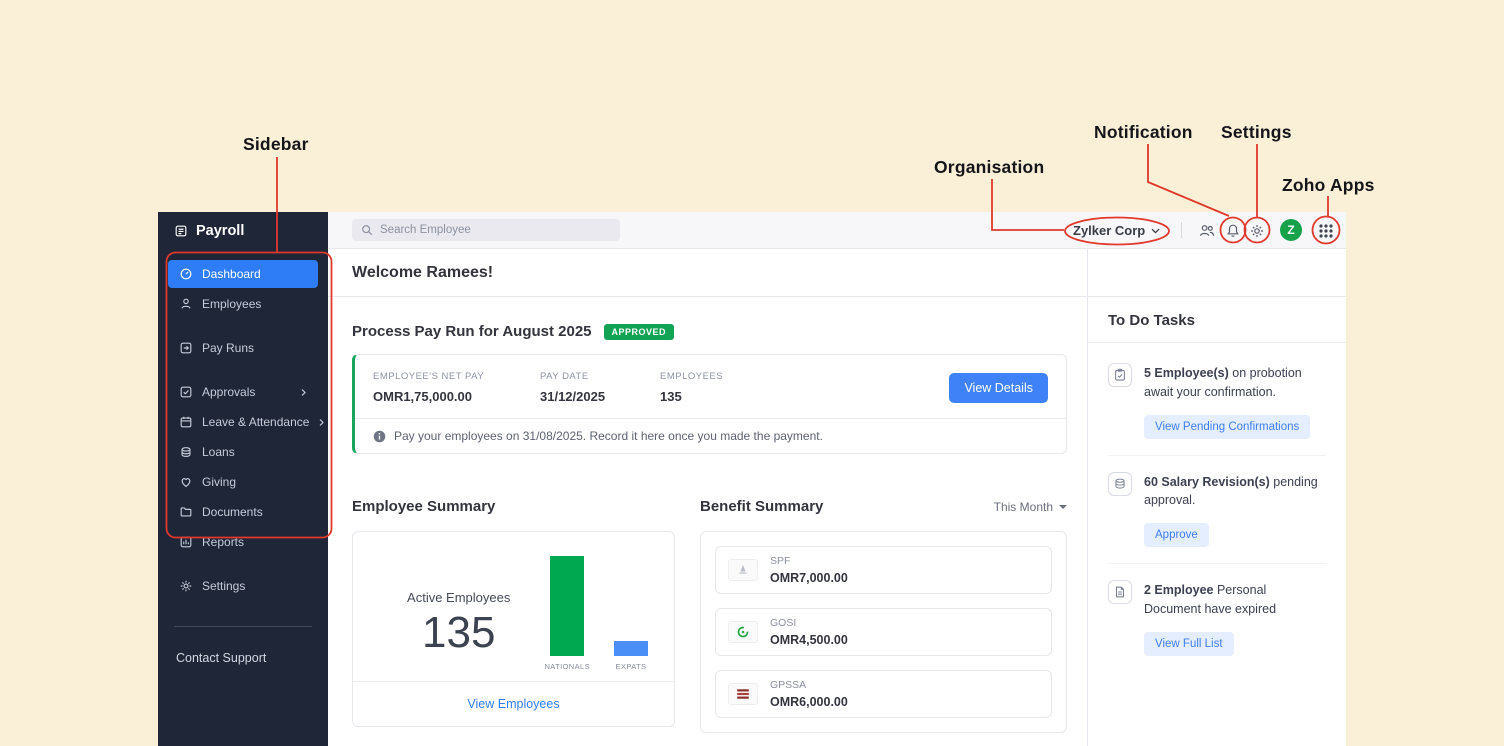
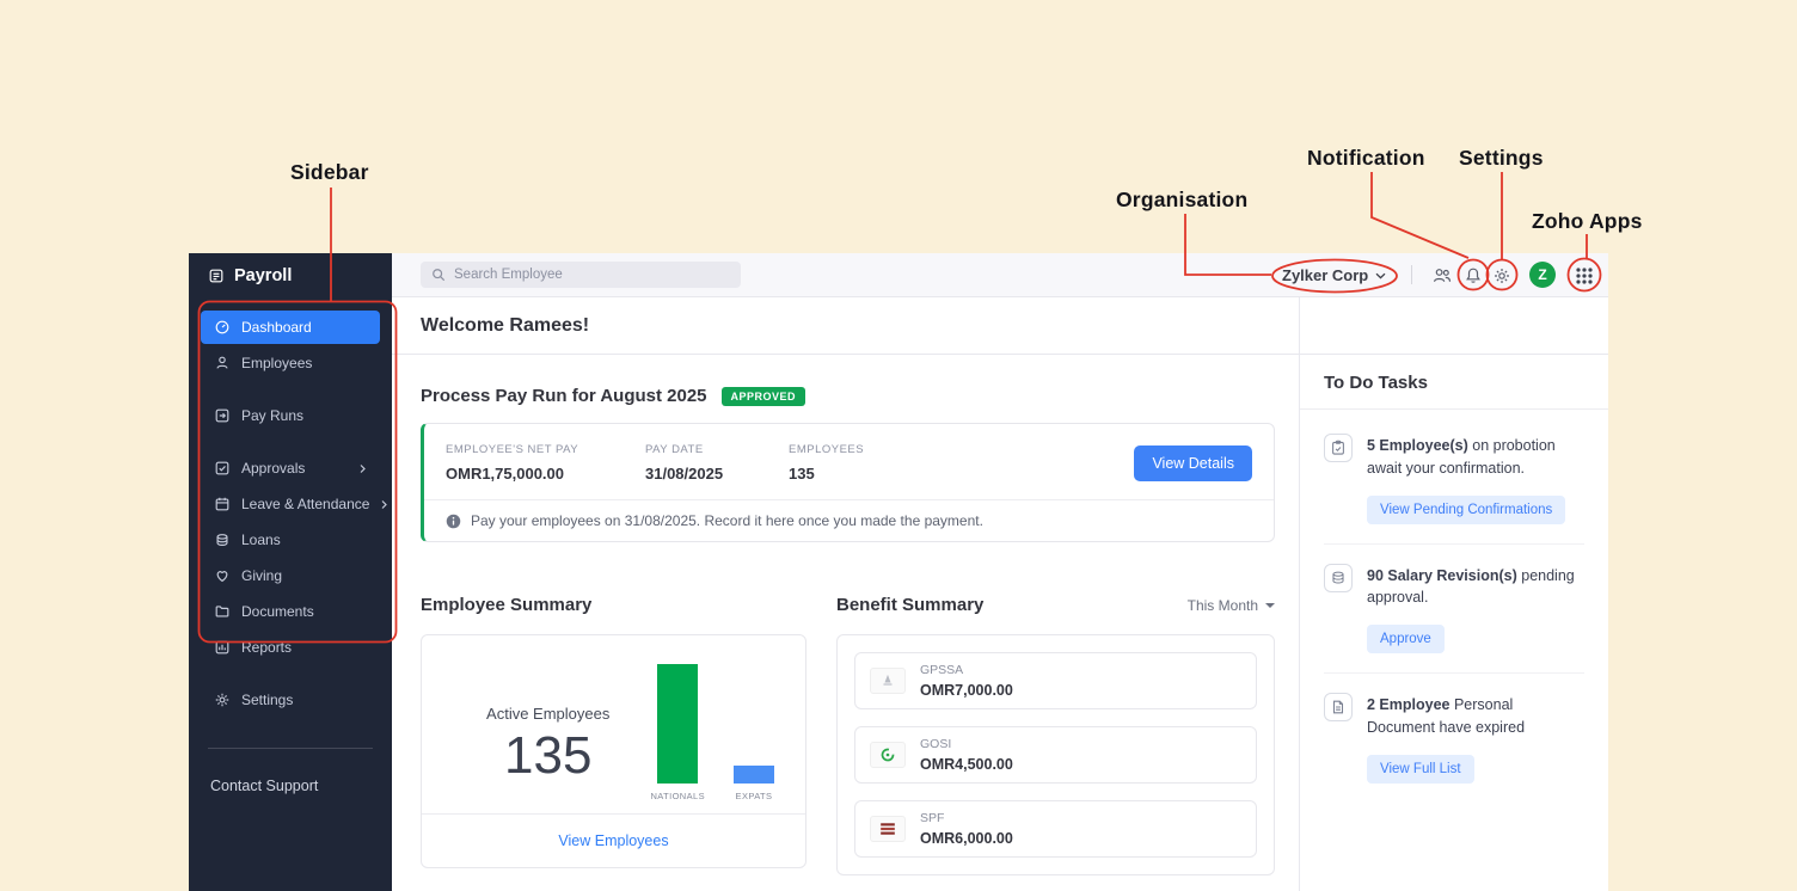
  Sidebar
  Organisation
  Notification
  Settings
  Zoho Apps
  Payroll
  Dashboard
  Employees
  Pay Runs
  Approvals
  Leave & Attendance
  Loans
  Giving
  Documents
  Reports
  Settings
  Contact Support
  Search Employee
  Zylker Corp
  Z
  Welcome Ramees!
  Process Pay Run for August 2025
  APPROVED
  EMPLOYEE'S NET PAY
  OMR1,75,000.00
  PAY DATE
- 31/12/2025
+ 31/08/2025
  EMPLOYEES
  135
  View Details
  Pay your employees on 31/08/2025. Record it here once you made the payment.
  Employee Summary
  Active Employees
  135
  NATIONALS
  EXPATS
  View Employees
  Benefit Summary
  This Month
- SPF
+ GPSSA
  OMR7,000.00
  GOSI
  OMR4,500.00
- GPSSA
+ SPF
  OMR6,000.00
  To Do Tasks
  5 Employee(s) on probotion await your confirmation.
  View Pending Confirmations
- 60 Salary Revision(s) pending approval.
+ 90 Salary Revision(s) pending approval.
  Approve
  2 Employee Personal Document have expired
  View Full List
